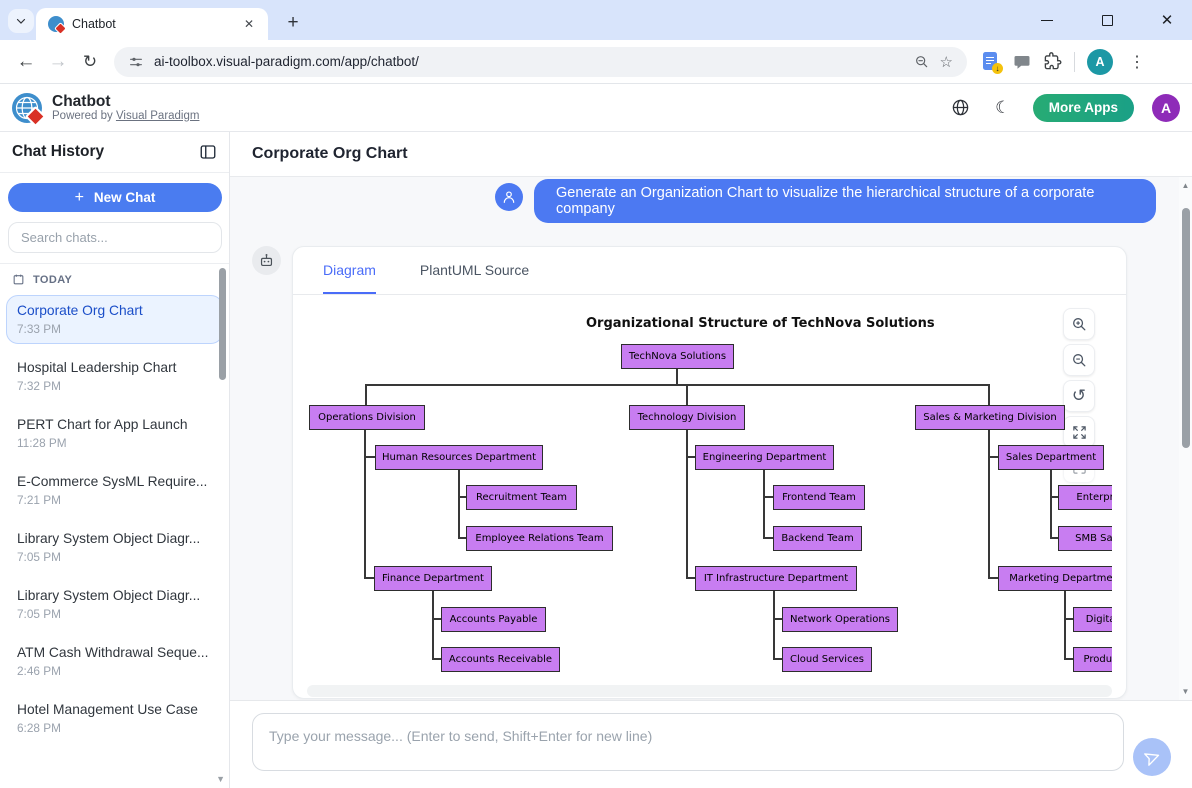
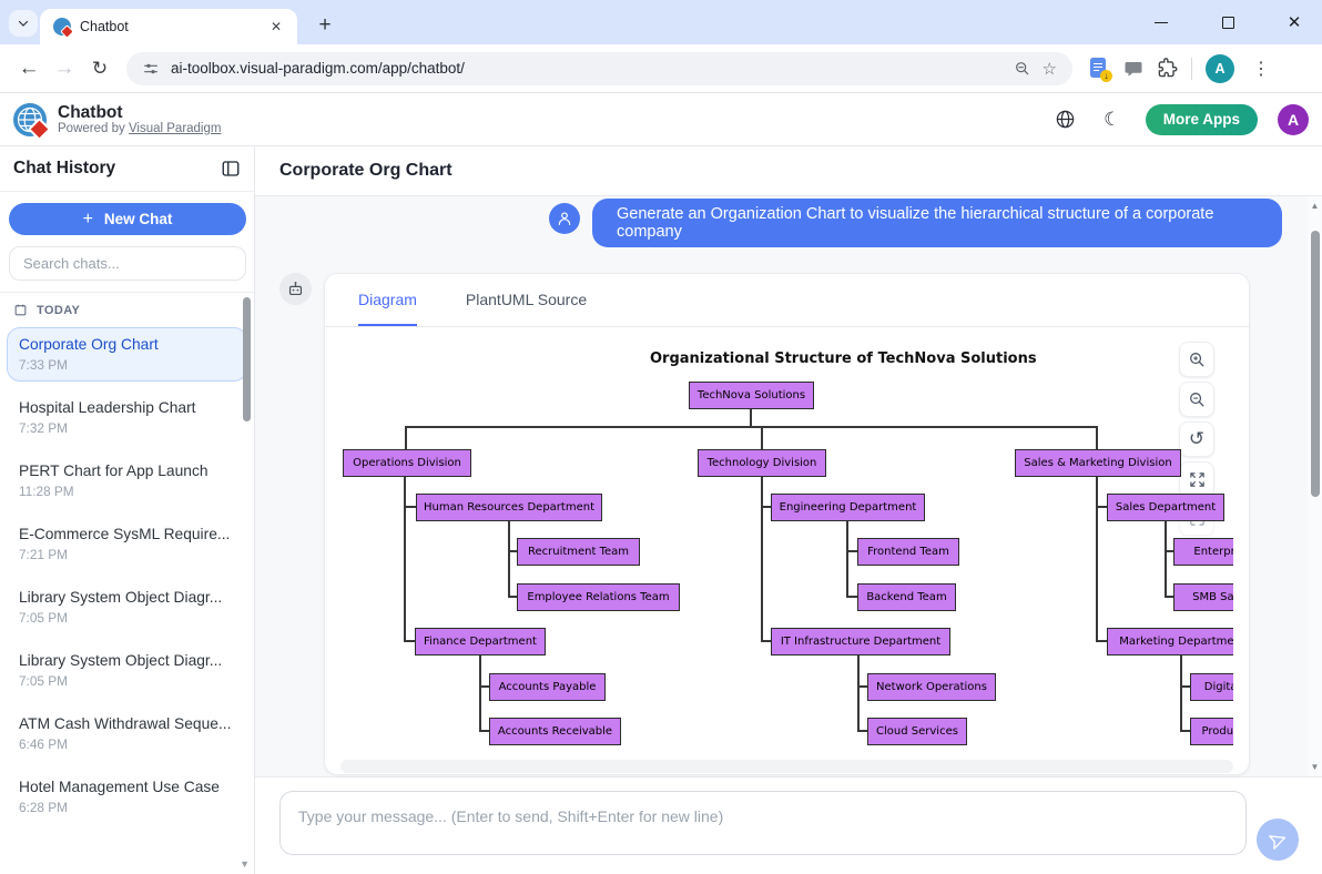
  Chatbot
  ✕
  +
  ✕
  ←
  →
  ↻
  ai-toolbox.visual-paradigm.com/app/chatbot/
  ☆
  ↓
  A
  ⋮
  Chatbot
  Powered by Visual Paradigm
  ☾
  More Apps
  A
  Chat History
  +
  New Chat
  Search chats...
  TODAY
  Corporate Org Chart
  7:33 PM
  Hospital Leadership Chart
  7:32 PM
  PERT Chart for App Launch
  11:28 PM
  E-Commerce SysML Require...
  7:21 PM
  Library System Object Diagr...
  7:05 PM
  Library System Object Diagr...
  7:05 PM
  ATM Cash Withdrawal Seque...
- 2:46 PM
+ 6:46 PM
  Hotel Management Use Case
  6:28 PM
  ▼
  Corporate Org Chart
  Generate an Organization Chart to visualize the hierarchical structure of a corporate company
  Diagram
  PlantUML Source
  Organizational Structure of TechNova Solutions
  ↺
  TechNova Solutions
  Operations Division
  Technology Division
  Sales & Marketing Division
  Human Resources Department
  Recruitment Team
  Employee Relations Team
  Finance Department
  Accounts Payable
  Accounts Receivable
  Engineering Department
  Frontend Team
  Backend Team
  IT Infrastructure Department
  Network Operations
  Cloud Services
  Sales Department
  Marketing Departme
  ▲
  ▼
  Type your message... (Enter to send, Shift+Enter for new line)
